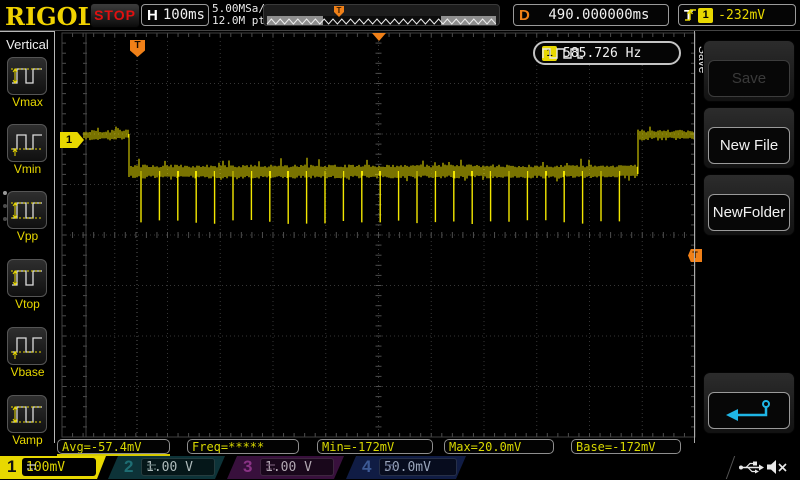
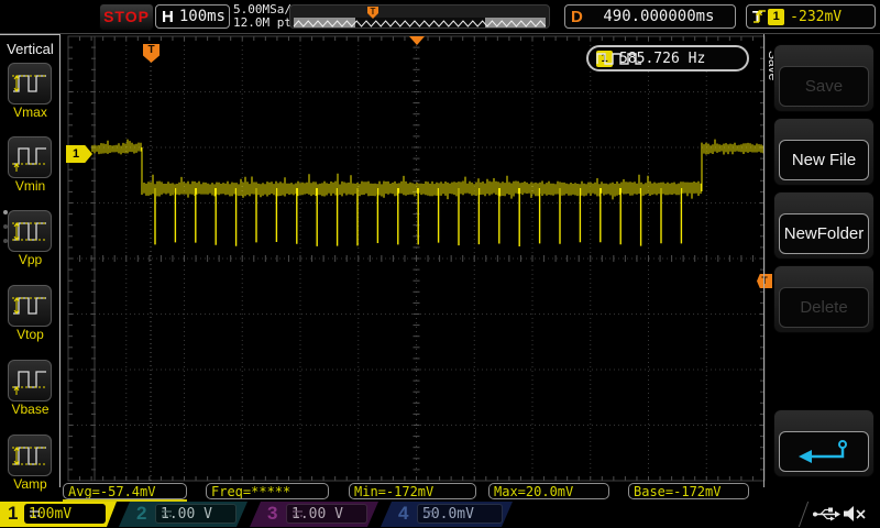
- RIGOL
  STOP
  H
  100ms
  5.00MSa/
  12.0M pt
  T
  D
  490.000000ms
  T
  1
  -232mV
  Vertical
  Vmax
  Vmin
  Vpp
  Vtop
  Vbase
  Vamp
  T
  T
  1
  585.726 Hz
  Save
  New File
  NewFolder
+ Delete
  Avg=-57.4mV
  Freq=*****
  Min=-172mV
  Max=20.0mV
  Base=-172mV
  1
  100mV
  2
  1.00 V
  3
  1.00 V
  4
  50.0mV
